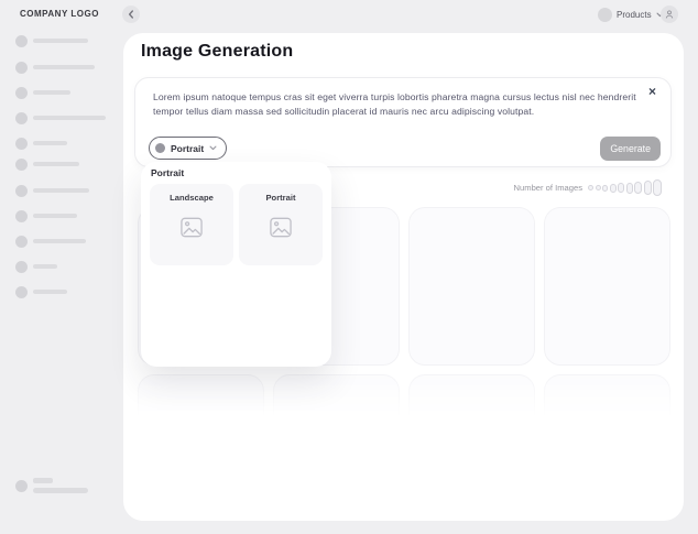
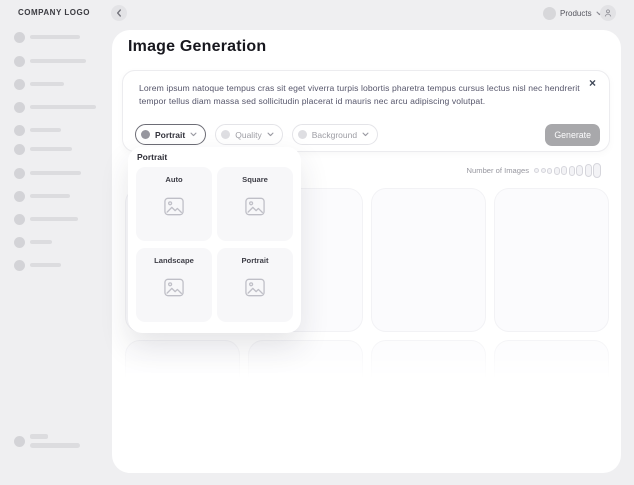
  COMPANY LOGO
  Products
  Image Generation
- Lorem ipsum natoque tempus cras sit eget viverra turpis lobortis pharetra magna cursus lectus nisl nec hendrerit tempor tellus diam massa sed sollicitudin placerat id mauris nec arcu adipiscing volutpat.
+ Lorem ipsum natoque tempus cras sit eget viverra turpis lobortis pharetra tempus cursus lectus nisl nec hendrerit tempor tellus diam massa sed sollicitudin placerat id mauris nec arcu adipiscing volutpat.
  ×
  Portrait
+ Quality
+ Background
  Generate
  Number of Images
  Portrait
+ Auto
+ Square
  Landscape
  Portrait
